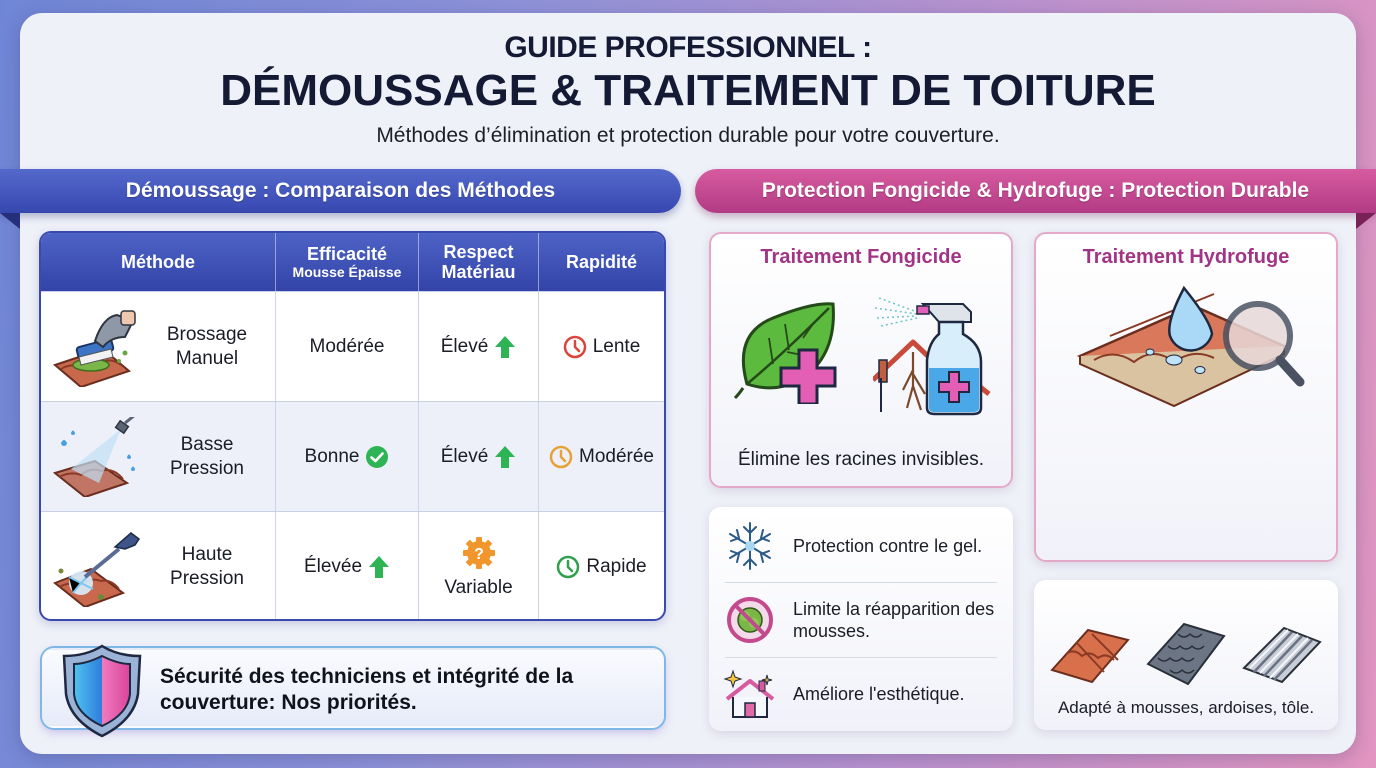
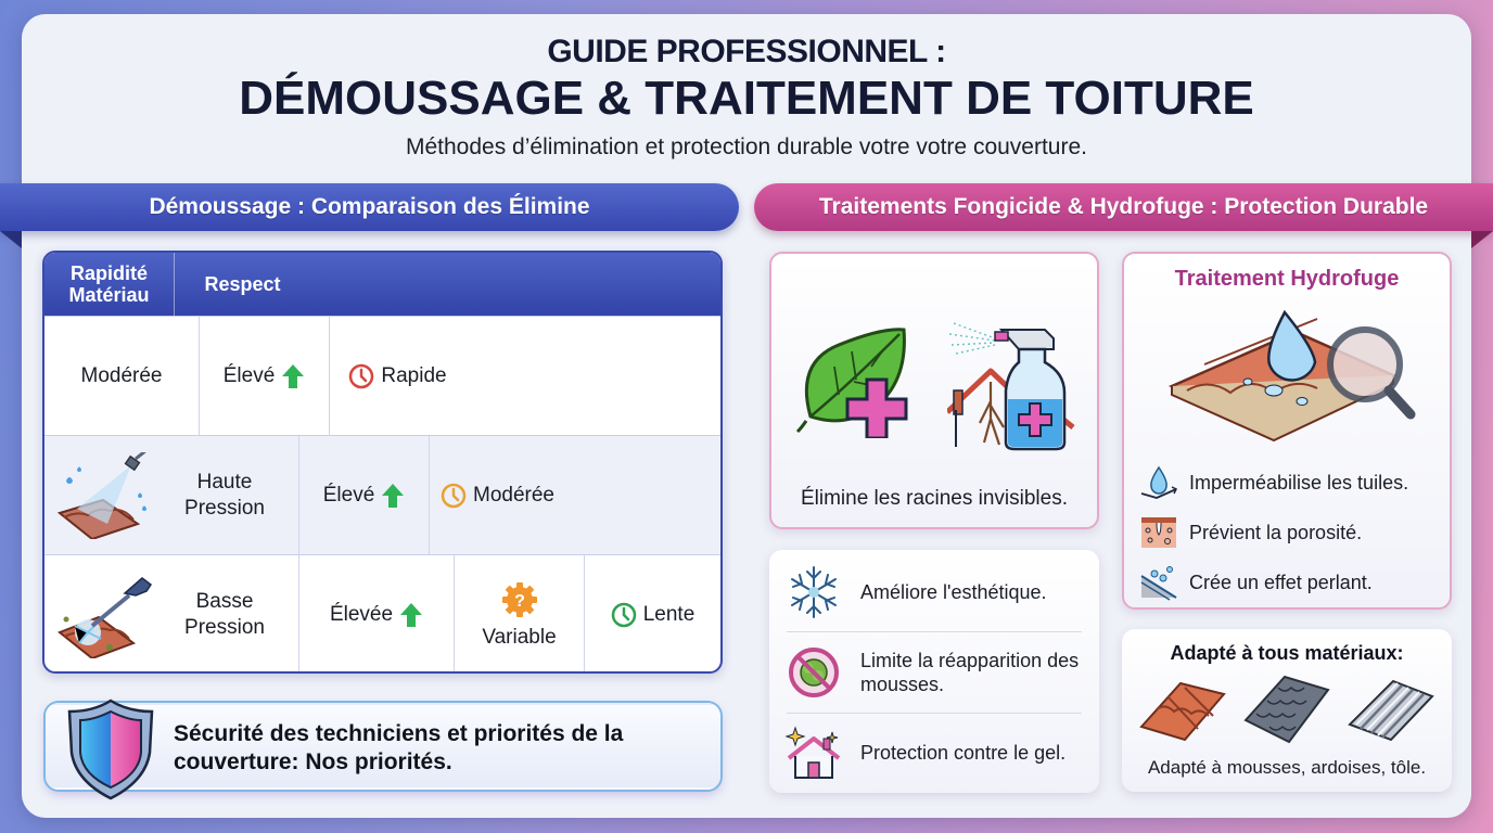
  GUIDE PROFESSIONNEL :
  DÉMOUSSAGE & TRAITEMENT DE TOITURE
- Méthodes d’élimination et protection durable pour votre couverture.
+ Méthodes d’élimination et protection durable votre votre couverture.
- Démoussage : Comparaison des Méthodes
+ Démoussage : Comparaison des Élimine
- Protection Fongicide & Hydrofuge : Protection Durable
+ Traitements Fongicide & Hydrofuge : Protection Durable
- Méthode
- Efficacité
- Mousse Épaisse
- Respect
+ Rapidité
  Matériau
- Rapidité
+ Respect
- Brossage
- Manuel
  Modérée
  Élevé
- Lente
+ Rapide
- Basse
+ Haute
  Pression
- Bonne
  Élevé
  Modérée
- Haute
+ Basse
  Pression
  Élevée
  ?
  Variable
- Rapide
+ Lente
- Sécurité des techniciens et intégrité de la couverture: Nos priorités.
+ Sécurité des techniciens et priorités de la couverture: Nos priorités.
- Traitement Fongicide
  Élimine les racines invisibles.
  Traitement Hydrofuge
+ Imperméabilise les tuiles.
+ Prévient la porosité.
+ Crée un effet perlant.
- Protection contre le gel.
+ Améliore l'esthétique.
  Limite la réapparition des mousses.
- Améliore l'esthétique.
+ Protection contre le gel.
+ Adapté à tous matériaux:
  Adapté à mousses, ardoises, tôle.
